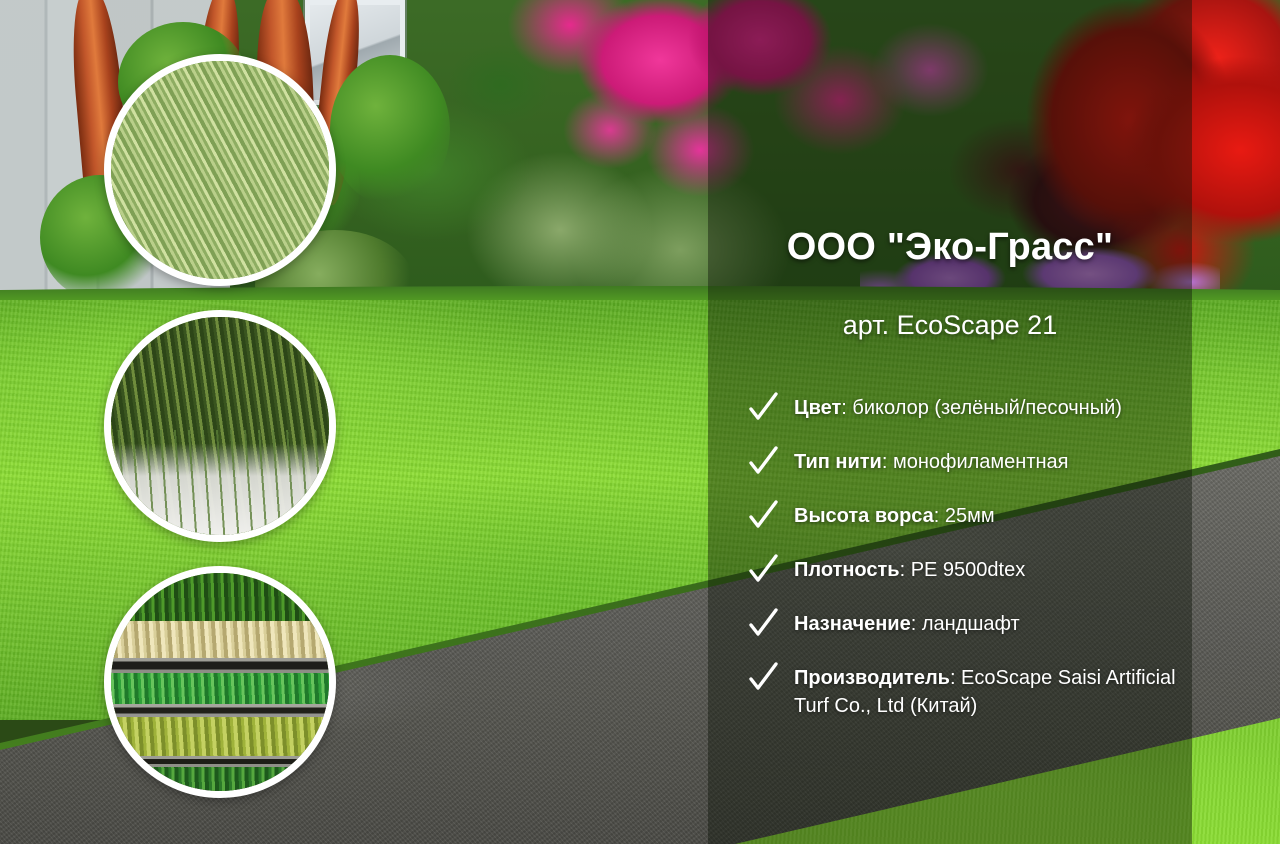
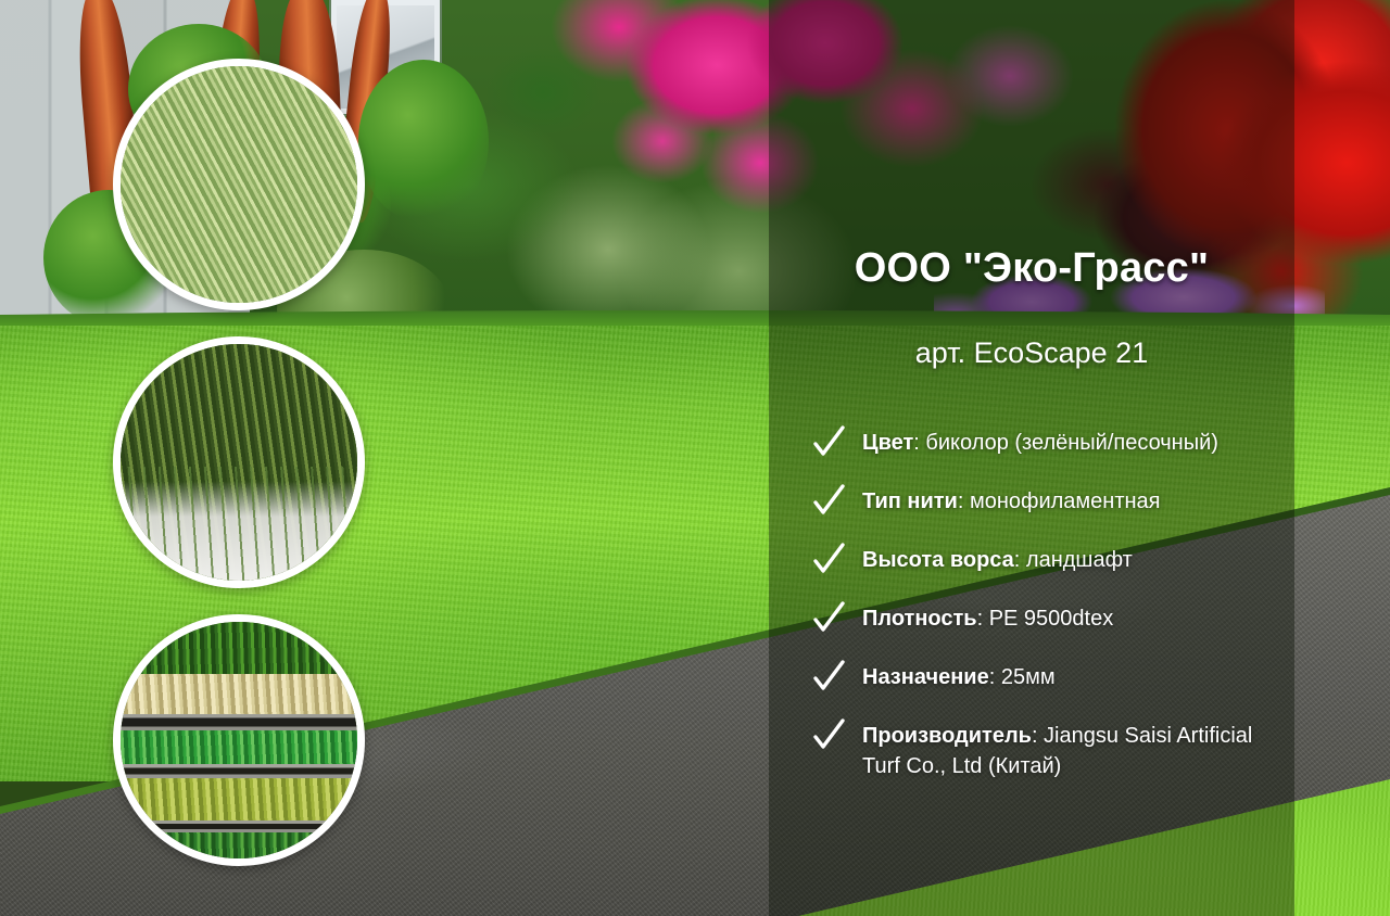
  ООО "Эко-Грасс"
  арт. EcoScape 21
  Цвет: биколор (зелёный/песочный)
  Тип нити: монофиламентная
- Высота ворса: 25мм
+ Высота ворса: ландшафт
  Плотность: PE 9500dtex
- Назначение: ландшафт
+ Назначение: 25мм
- Производитель: EcoScape Saisi Artificial Turf Co., Ltd (Китай)
+ Производитель: Jiangsu Saisi Artificial Turf Co., Ltd (Китай)
